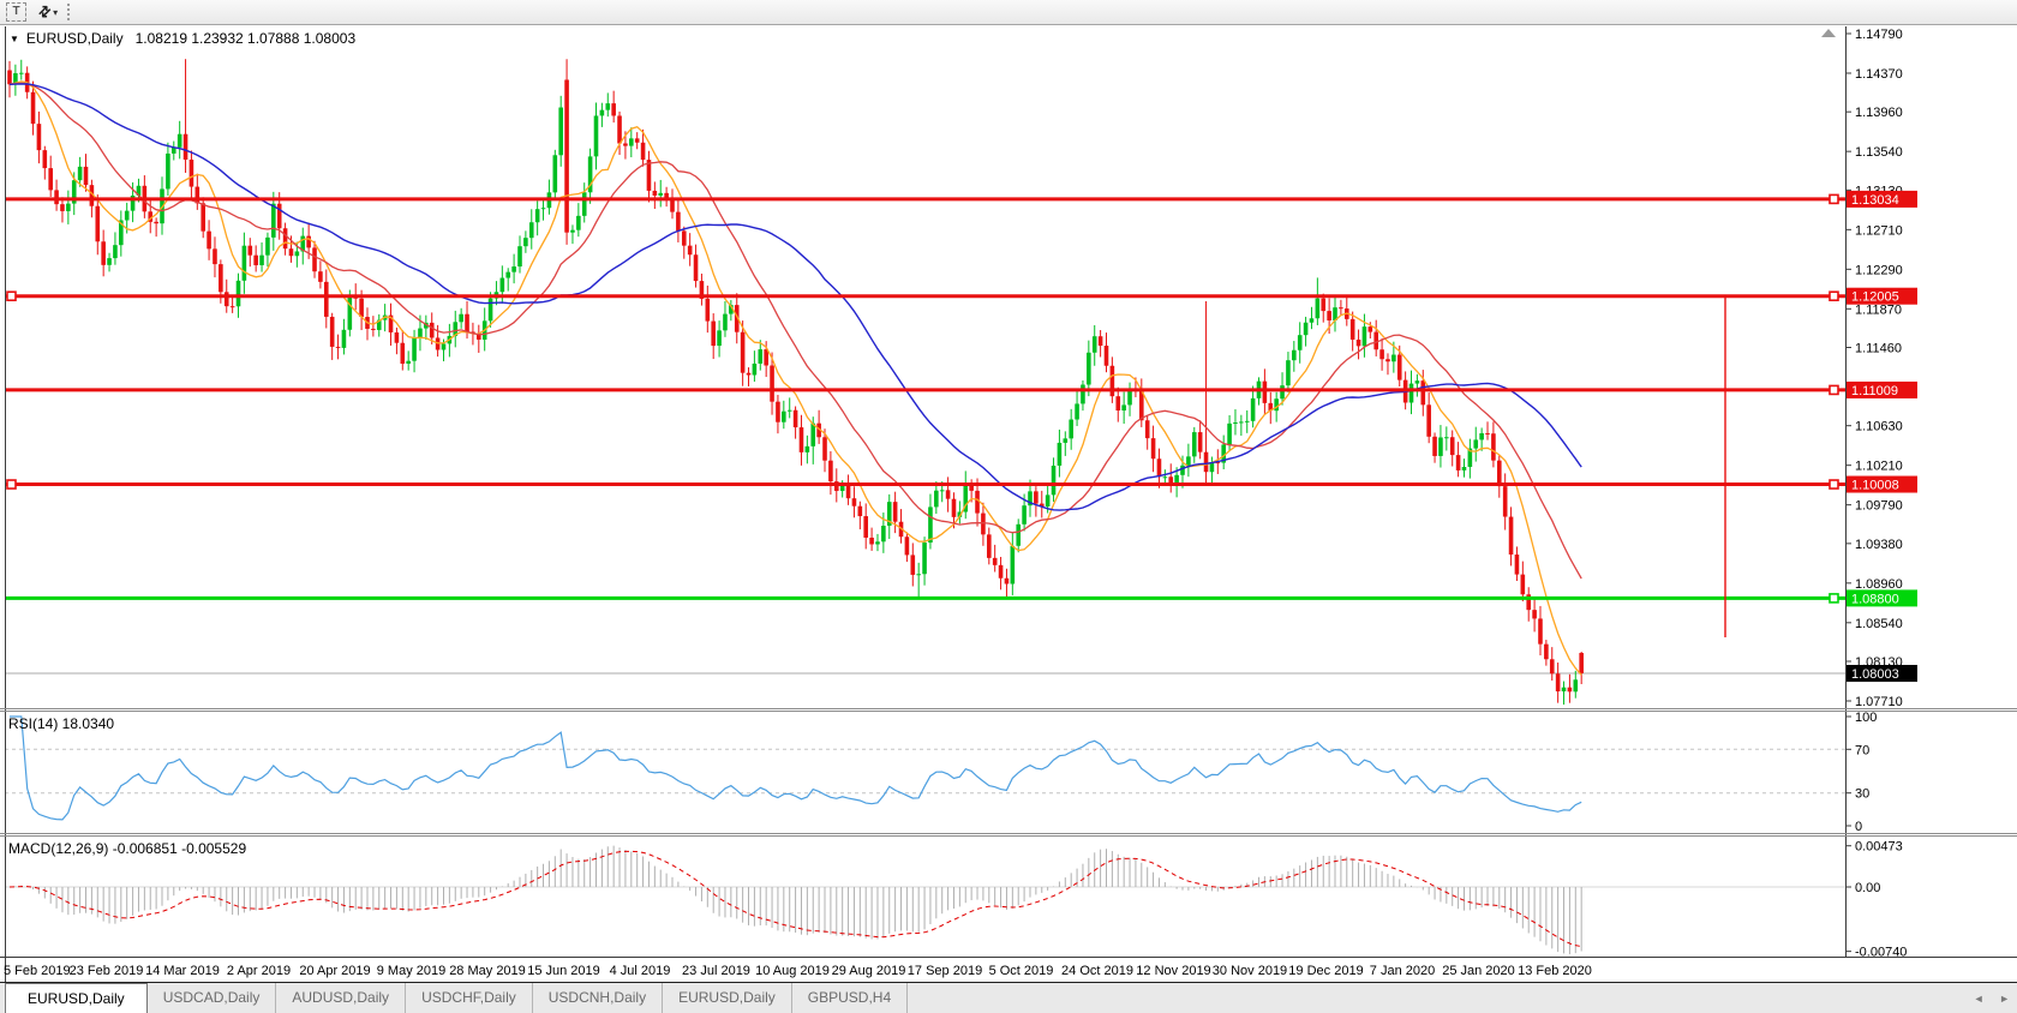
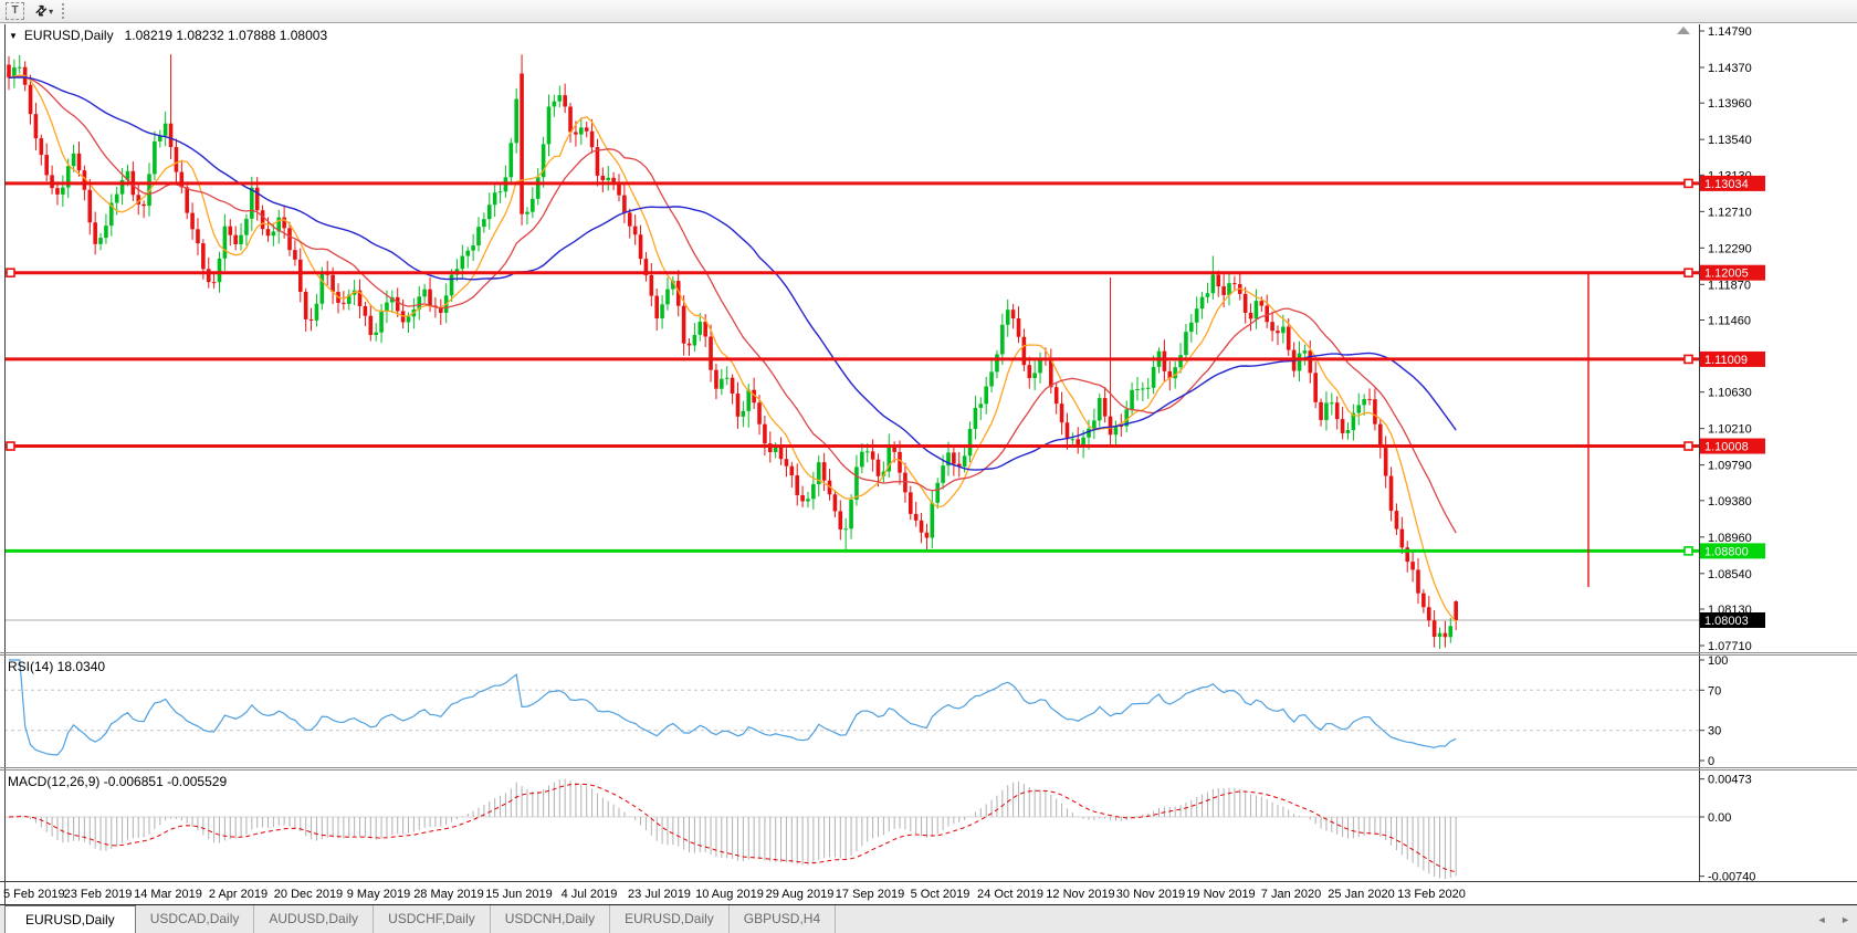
  T
  ▾
  1.14790
  1.14370
  1.13960
  1.13540
  1.12710
  1.12290
  1.11870
  1.11460
  1.10630
  1.10210
  1.09790
  1.09380
  1.08960
  1.08540
  1.08130
  1.07710
  100
  70
  30
  0
  0.00473
  0.00
  -0.00740
  1.13034
  1.12005
  1.11009
  1.10008
  1.08800
  1.08003
  5 Feb 2019
  23 Feb 2019
  14 Mar 2019
  2 Apr 2019
- 20 Apr 2019
+ 20 Dec 2019
  9 May 2019
  28 May 2019
  15 Jun 2019
  4 Jul 2019
  23 Jul 2019
  10 Aug 2019
  29 Aug 2019
  17 Sep 2019
  5 Oct 2019
  24 Oct 2019
  12 Nov 2019
  30 Nov 2019
- 19 Dec 2019
+ 19 Nov 2019
  7 Jan 2020
  25 Jan 2020
  13 Feb 2020
  ▼
  EURUSD,Daily
- 1.08219 1.23932 1.07888 1.08003
+ 1.08219 1.08232 1.07888 1.08003
  RSI(14) 18.0340
  MACD(12,26,9) -0.006851 -0.005529
  EURUSD,Daily
  USDCAD,Daily
  AUDUSD,Daily
  USDCHF,Daily
  USDCNH,Daily
  EURUSD,Daily
  GBPUSD,H4
  ◄ ►
